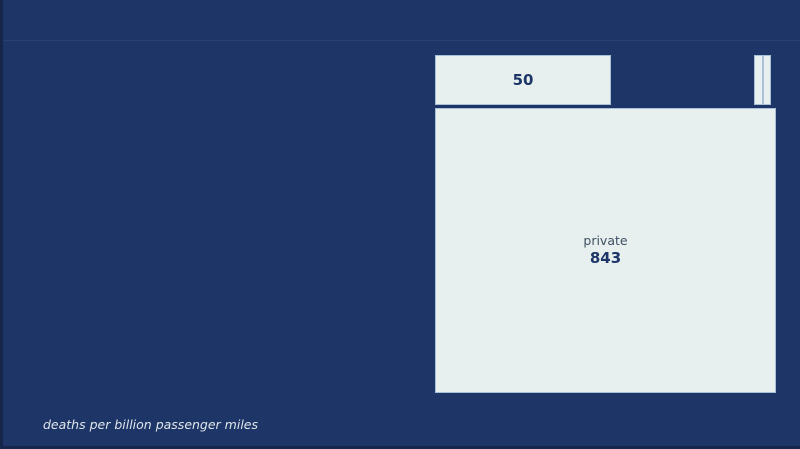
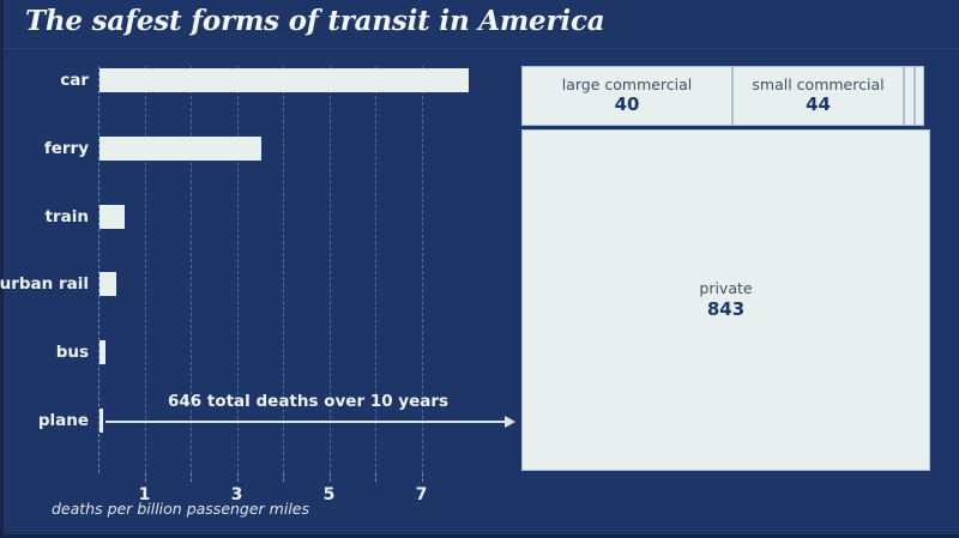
+ The safest forms of transit in America
+ 1
+ 3
+ 5
+ 7
+ car
+ ferry
+ train
+ urban rail
+ bus
+ plane
+ 646 total deaths over 10 years
  deaths per billion passenger miles
+ large commercial
- 50
+ 40
+ small commercial
+ 44
  private
  843
